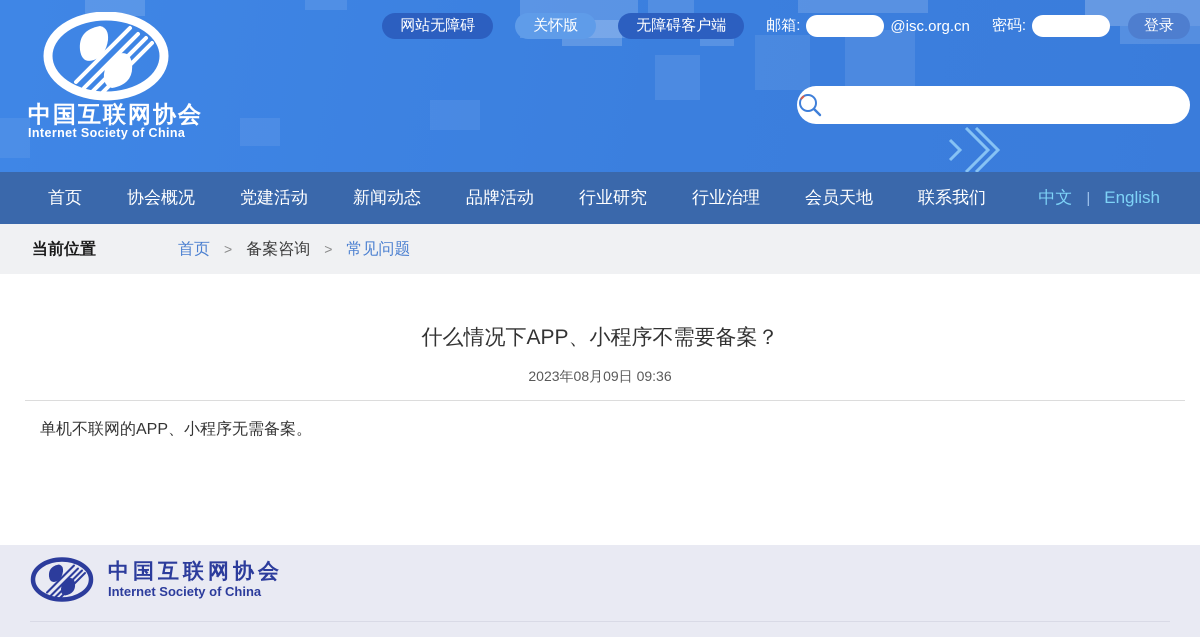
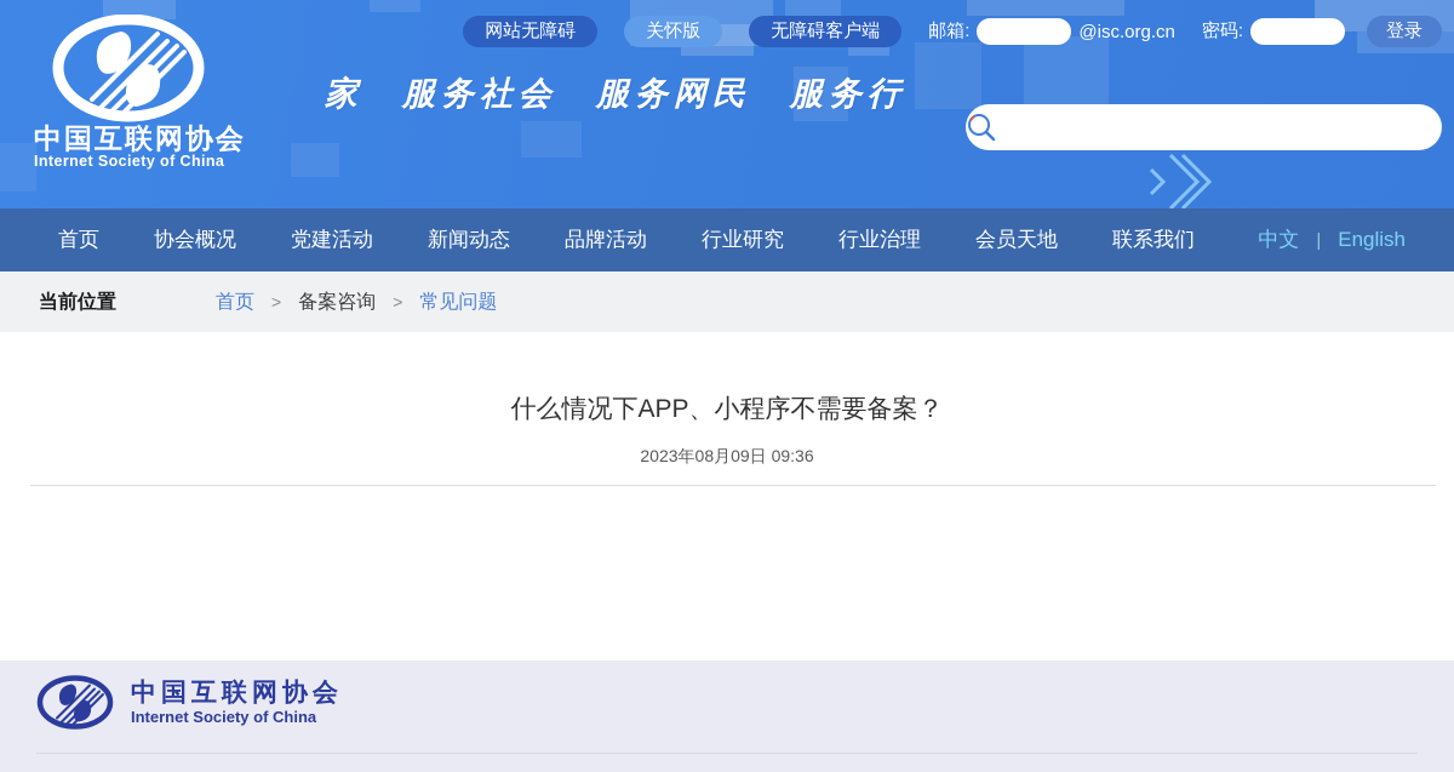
  中国互联网协会
  Internet Society of China
+ 家 服务社会 服务网民 服务行
  网站无障碍
  关怀版
  无障碍客户端
  邮箱:
  @isc.org.cn
  密码:
  登录
  首页
  协会概况
  党建活动
  新闻动态
  品牌活动
  行业研究
  行业治理
  会员天地
  联系我们
  中文
  |
  English
  当前位置
  首页
  >
  备案咨询
  >
  常见问题
  什么情况下APP、小程序不需要备案？
  2023年08月09日 09:36
- 单机不联网的APP、小程序无需备案。
  中国互联网协会
  Internet Society of China
